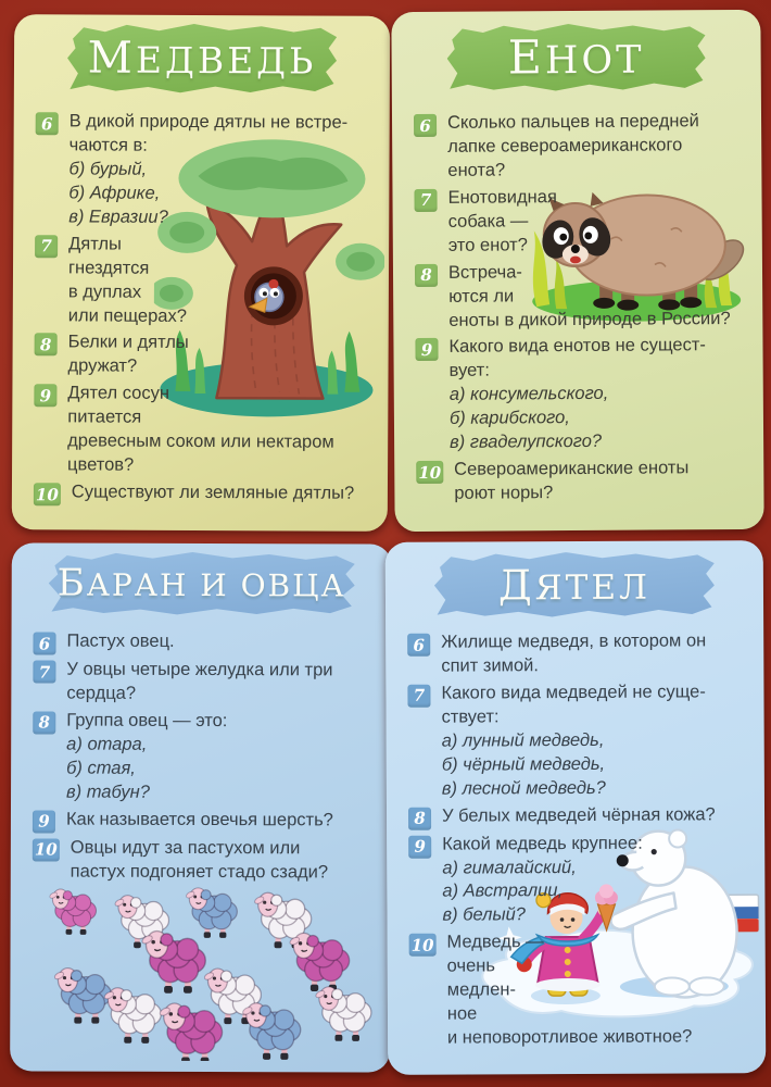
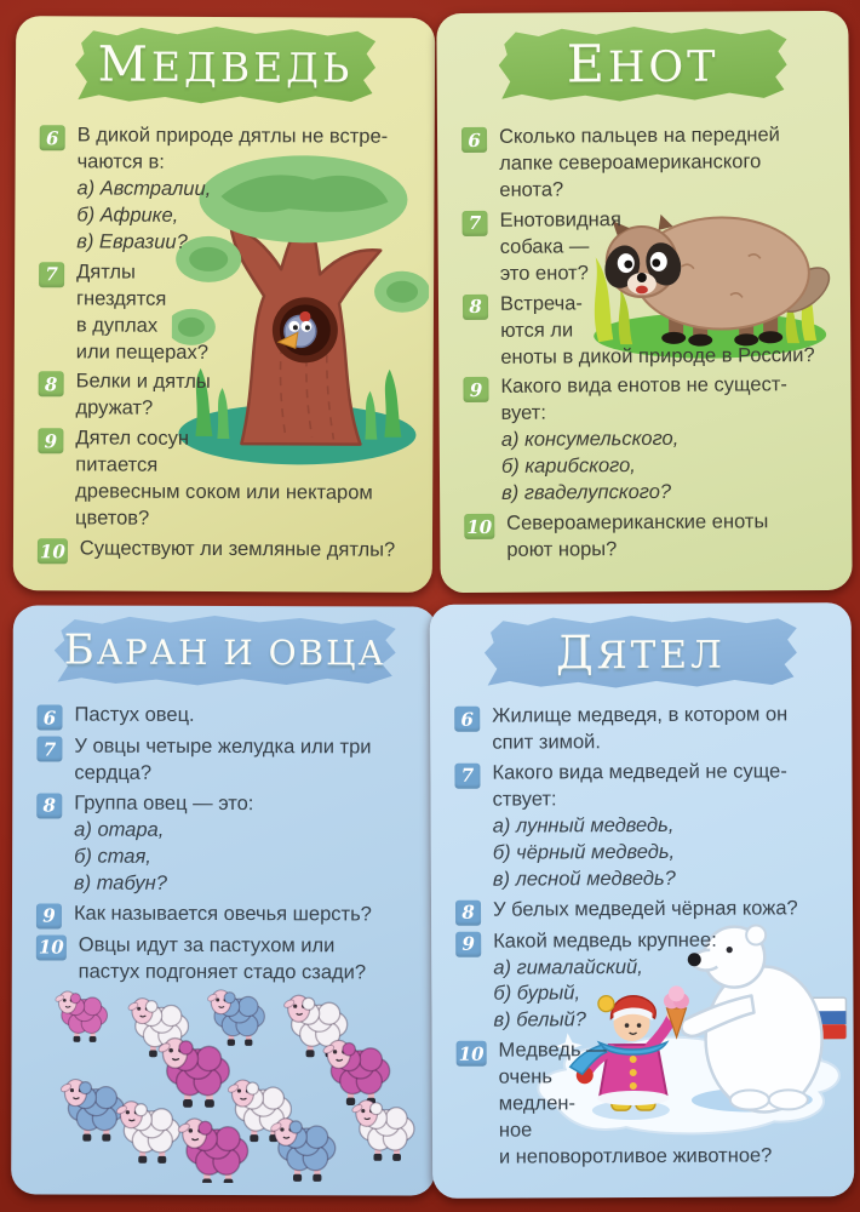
  МЕДВЕДЬ
  6
  В дикой природе дятлы не встре-
  чаются в:
- б) бурый,
+ а) Австралии,
  б) Африке,
  в) Евразии?
  7
  Дятлы
  гнездятся
  в дуплах
  или пещерах?
  8
  Белки и дятлы
  дружат?
  9
  Дятел сосун
  питается
  древесным соком или нектаром
  цветов?
  10
  Существуют ли земляные дятлы?
  ЕНОТ
  6
  Сколько пальцев на передней
  лапке североамериканского
  енота?
  7
  Енотовидная
  собака —
  это енот?
  8
  Встреча-
  ются ли
  еноты в дикой природе в России?
  9
  Какого вида енотов не сущест-
  вует:
  а) консумельского,
  б) карибского,
  в) гваделупского?
  10
  Североамериканские еноты
  роют норы?
  БАРАН И ОВЦА
  6
  Пастух овец.
  7
  У овцы четыре желудка или три
  сердца?
  8
  Группа овец — это:
  а) отара,
  б) стая,
  в) табун?
  9
  Как называется овечья шерсть?
  10
  Овцы идут за пастухом или
  пастух подгоняет стадо сзади?
  ДЯТЕЛ
  6
  Жилище медведя, в котором он
  спит зимой.
  7
  Какого вида медведей не суще-
  ствует:
  а) лунный медведь,
  б) чёрный медведь,
  в) лесной медведь?
  8
  У белых медведей чёрная кожа?
  9
  Какой медведь крупнее:
  а) гималайский,
- а) Австралии,
+ б) бурый,
  в) белый?
  10
  Медведь —
  очень
  медлен-
  ное
  и неповоротливое животное?
